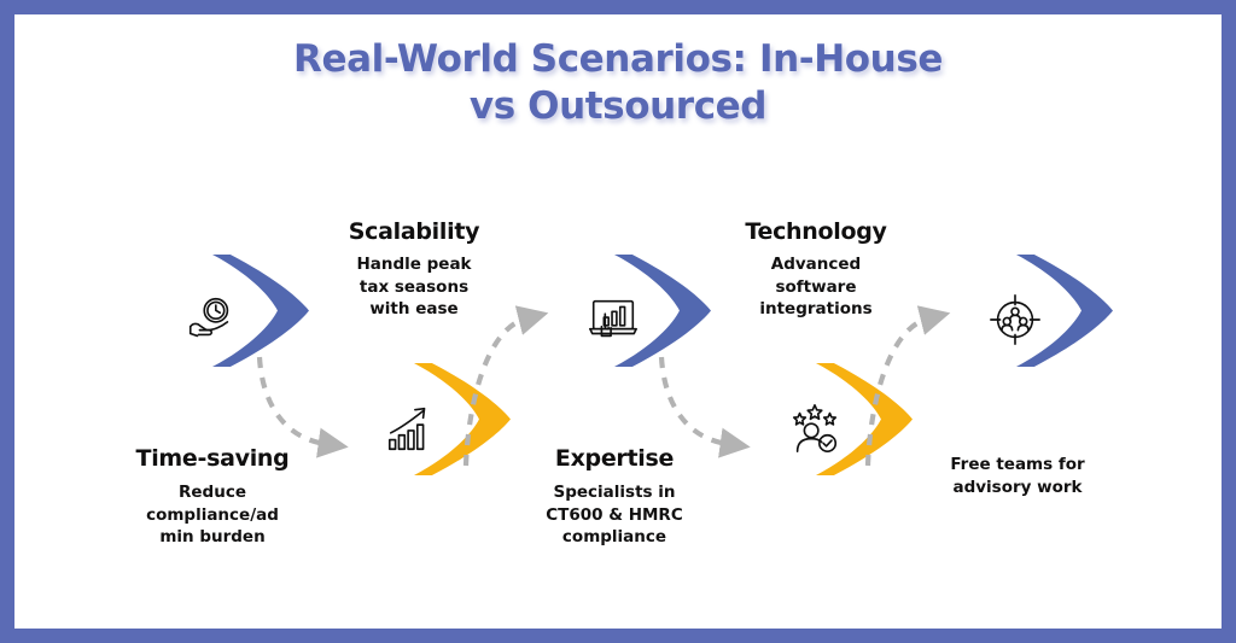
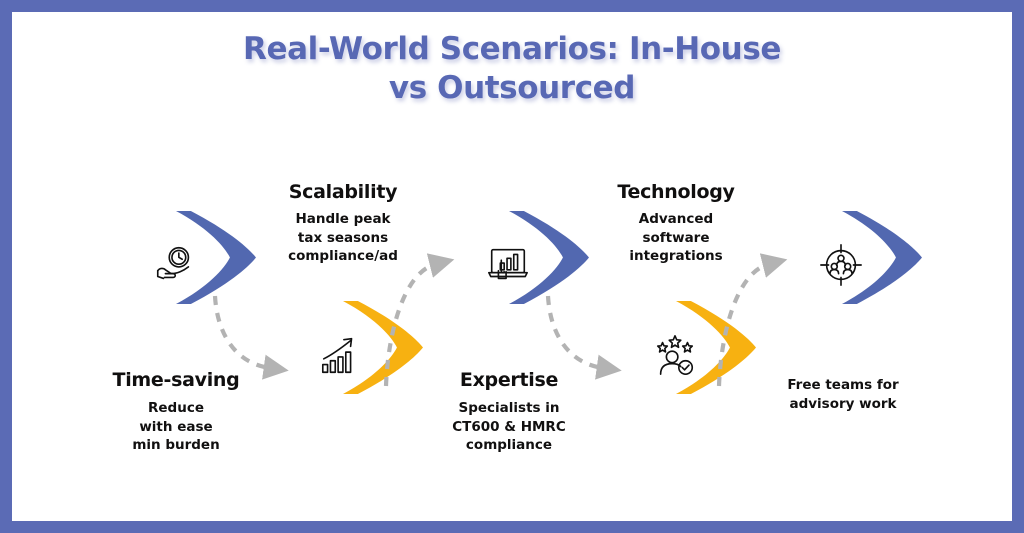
  Real-World Scenarios: In-House
  vs Outsourced
  Time-saving
  Reduce
- compliance/ad
+ with ease
  min burden
  Scalability
  Handle peak
  tax seasons
- with ease
+ compliance/ad
  Expertise
  Specialists in
  CT600 & HMRC
  compliance
  Technology
  Advanced
  software
  integrations
  Free teams for
  advisory work
